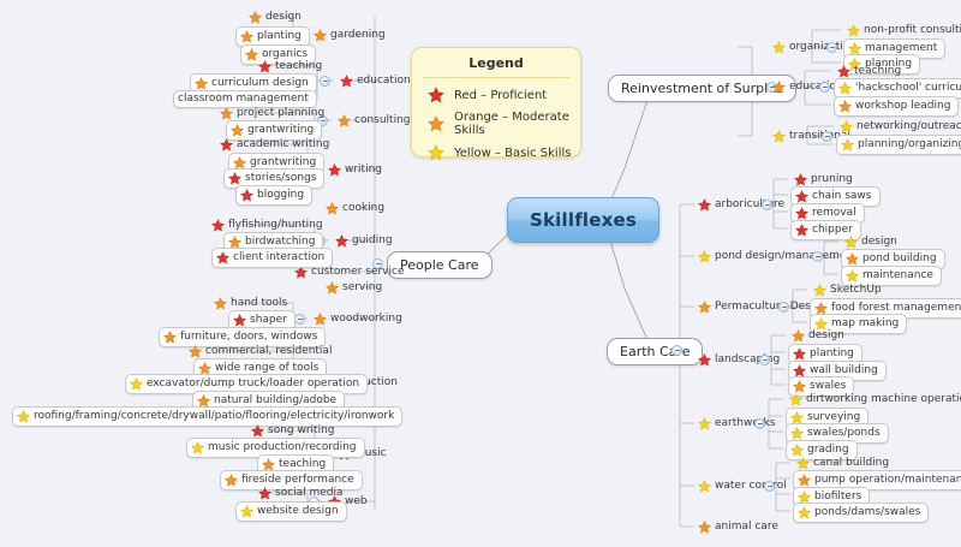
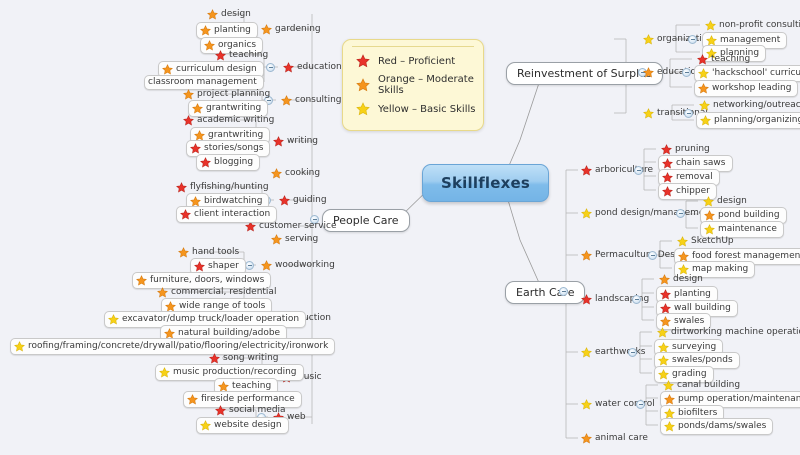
  Skillflexes
- Legend
  Red – Proficient
  Orange – Moderate Skills
  Yellow – Basic Skills
  Reinvestment of Surp
  People Care
  Earth Ce
  non-profit consult
  management
  planning
  teaching
  'hackschool' curricu
  workshop leading
  networking/outreac
  planning/organizin
  gardening
  education
  consulting
  writing
  cooking
  guiding
  customer service
  serving
  woodworking
  usic
  web
  design
  planting
  organics
  teaching
  curriculum design
  classroom management
  project planning
  grantwriting
  academic writing
  grantwriting
  stories/songs
  blogging
  flyfishing/hunting
  birdwatching
  client interaction
  hand tools
  shaper
  furniture, doors, windows
  commercial, residential
  wide range of tools
  excavator/dump truck/loader operation
  natural building/adobe
  roofing/framing/concrete/drywall/patio/flooring/electricity/ironwork
  song writing
  music production/recording
  teaching
  fireside performance
  social media
  website design
  arboricure
  pond design/manem
  Permacultu Des
  landscag
  earthwks
  water cool
  animal care
  pruning
  chain saws
  removal
  chipper
  design
  pond building
  maintenance
  SketchUp
  food forest managemen
  map making
  design
  planting
  wall building
  swales
  dirtworking machine operati
  surveying
  swales/ponds
  grading
  canal building
  pump operation/maintenan
  biofilters
  ponds/dams/swales
